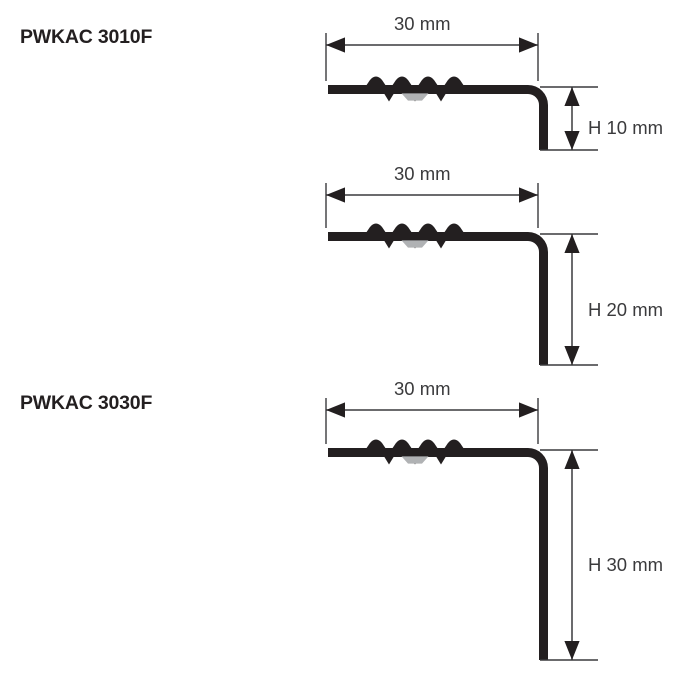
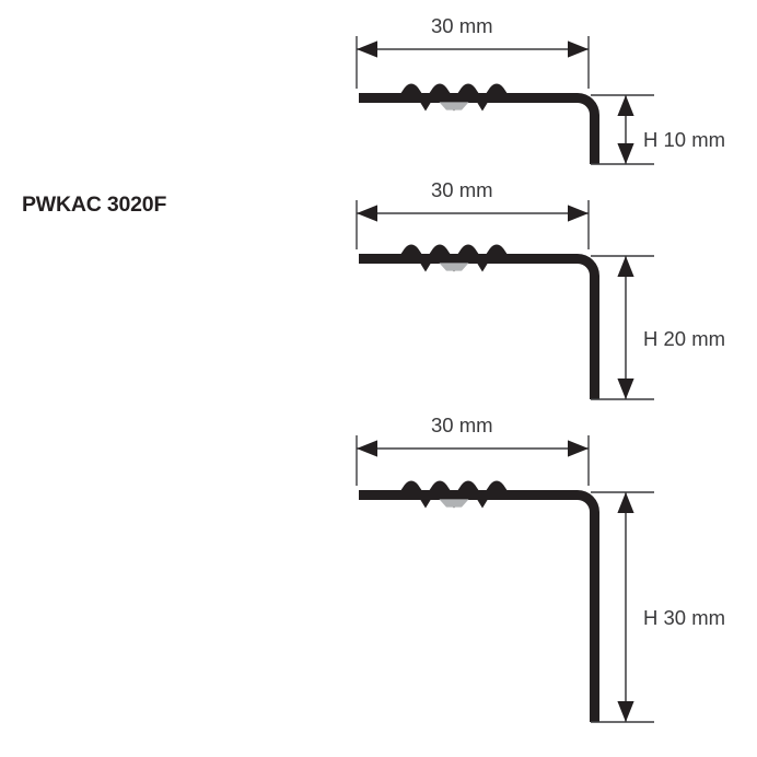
- PWKAC 3010F
  30 mm
  H 10 mm
+ PWKAC 3020F
  30 mm
  H 20 mm
- PWKAC 3030F
  30 mm
  H 30 mm
